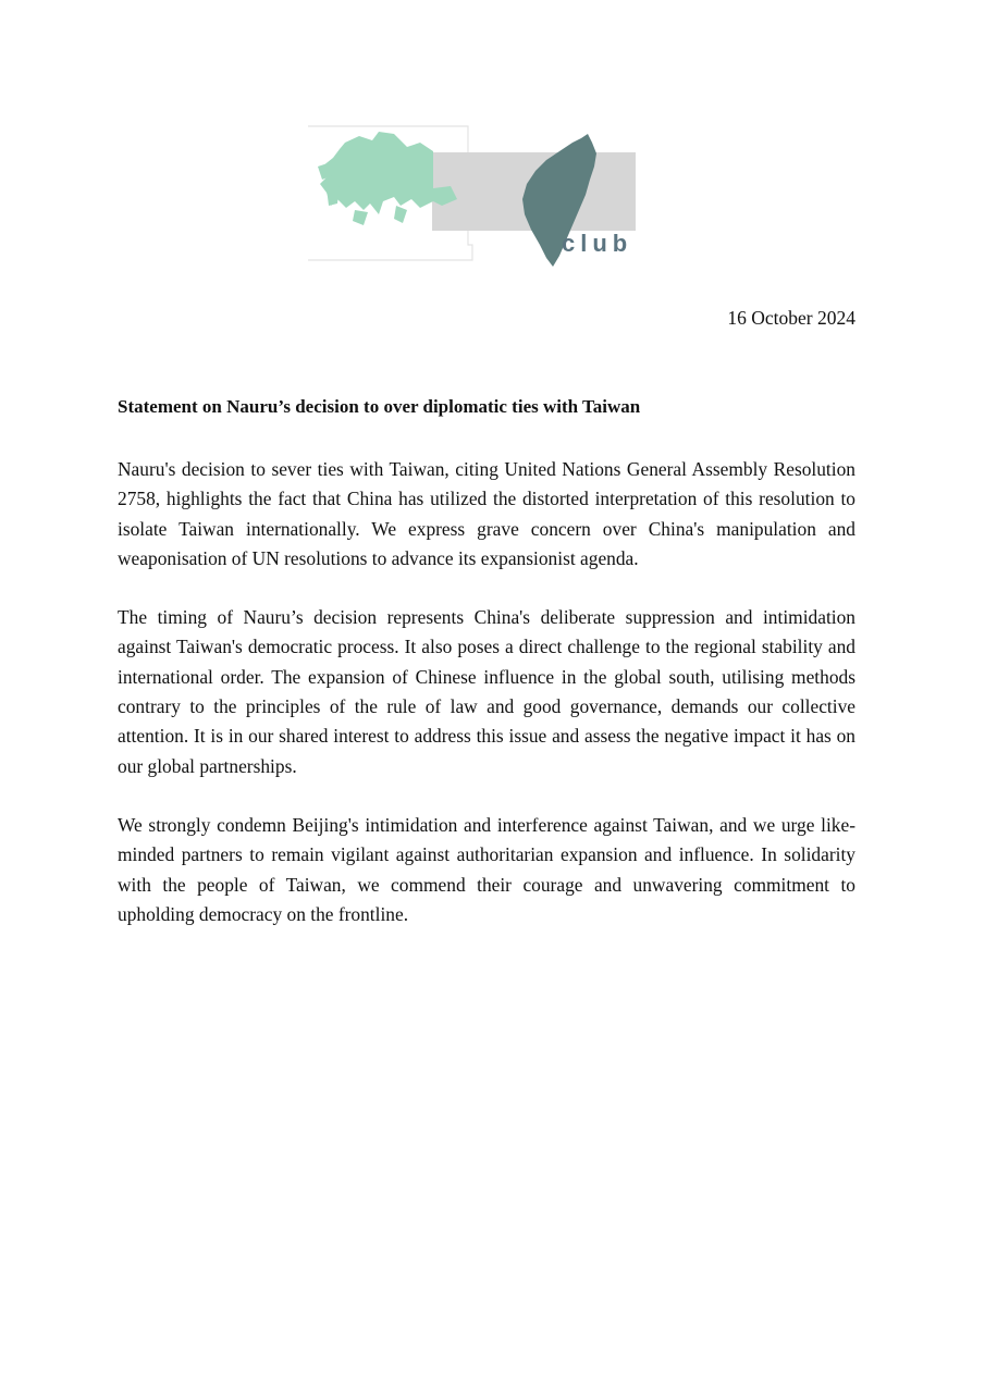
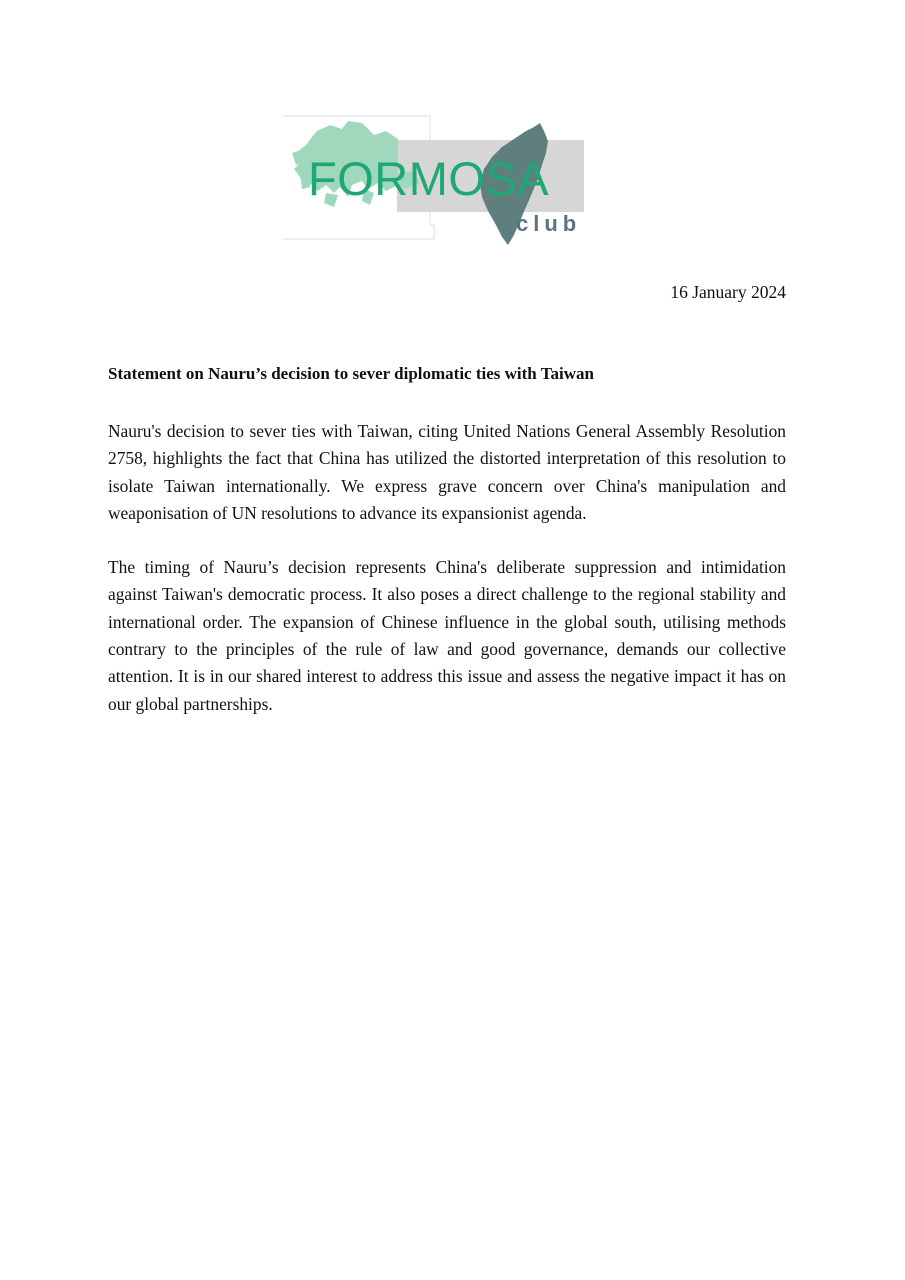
+ FORMOSA
  club
- 16 October 2024
+ 16 January 2024
- Statement on Nauru’s decision to over diplomatic ties with Taiwan
+ Statement on Nauru’s decision to sever diplomatic ties with Taiwan
  Nauru's decision to sever ties with Taiwan, citing United Nations General Assembly Resolution 2758, highlights the fact that China has utilized the distorted interpretation of this resolution to isolate Taiwan internationally. We express grave concern over China's manipulation and weaponisation of UN resolutions to advance its expansionist agenda.
  The timing of Nauru’s decision represents China's deliberate suppression and intimidation against Taiwan's democratic process. It also poses a direct challenge to the regional stability and international order. The expansion of Chinese influence in the global south, utilising methods contrary to the principles of the rule of law and good governance, demands our collective attention. It is in our shared interest to address this issue and assess the negative impact it has on our global partnerships.
- We strongly condemn Beijing's intimidation and interference against Taiwan, and we urge like-minded partners to remain vigilant against authoritarian expansion and influence. In solidarity with the people of Taiwan, we commend their courage and unwavering commitment to upholding democracy on the frontline.
